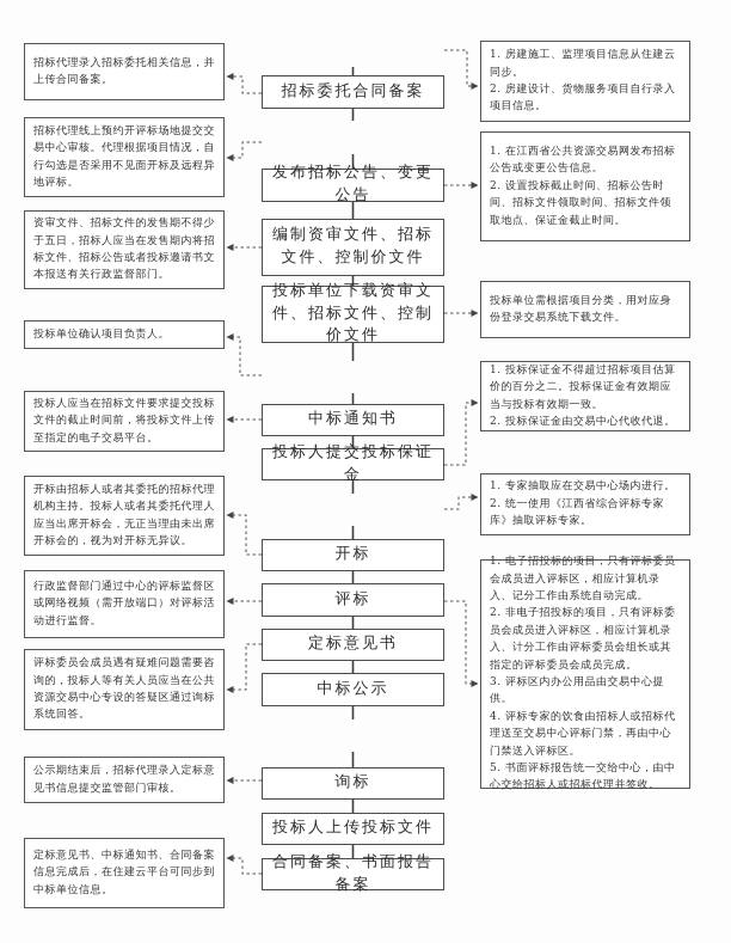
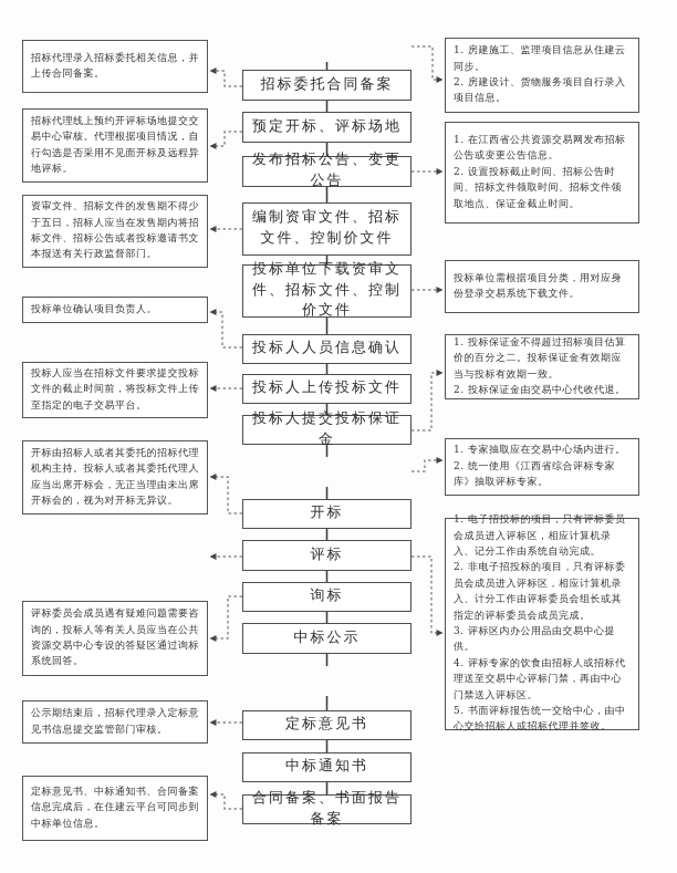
  招标委托合同备案
+ 预定开标、评标场地
  发布招标公告、变更公告
  编制资审文件、招标文件、控制价文件
  投标单位下载资审文件、招标文件、控制价文件
+ 投标人人员信息确认
- 中标通知书
+ 投标人上传投标文件
  投标人提交投标保证金
  开标
  评标
- 定标意见书
+ 询标
  中标公示
- 询标
+ 定标意见书
- 投标人上传投标文件
+ 中标通知书
  合同备案、书面报告备案
  招标代理录入招标委托相关信息，并上传合同备案。
  招标代理线上预约开评标场地提交交易中心审核。代理根据项目情况，自行勾选是否采用不见面开标及远程异地评标。
  资审文件、招标文件的发售期不得少于五日，招标人应当在发售期内将招标文件、招标公告或者投标邀请书文本报送有关行政监督部门。
  投标单位确认项目负责人。
  投标人应当在招标文件要求提交投标文件的截止时间前，将投标文件上传至指定的电子交易平台。
  开标由招标人或者其委托的招标代理机构主持。投标人或者其委托代理人应当出席开标会，无正当理由未出席开标会的，视为对开标无异议。
- 行政监督部门通过中心的评标监督区或网络视频（需开放端口）对评标活动进行监督。
  评标委员会成员遇有疑难问题需要咨询的，投标人等有关人员应当在公共资源交易中心专设的答疑区通过询标系统回答。
  公示期结束后，招标代理录入定标意见书信息提交监管部门审核。
  定标意见书、中标通知书、合同备案信息完成后，在住建云平台可同步到中标单位信息。
  1. 房建施工、监理项目信息从住建云同步。
  2. 房建设计、货物服务项目自行录入项目信息。
  1. 在江西省公共资源交易网发布招标公告或变更公告信息。
  2. 设置投标截止时间、招标公告时间、招标文件领取时间、招标文件领取地点、保证金截止时间。
  投标单位需根据项目分类，用对应身份登录交易系统下载文件。
  1. 投标保证金不得超过招标项目估算价的百分之二。投标保证金有效期应当与投标有效期一致。
  2. 投标保证金由交易中心代收代退。
  1. 专家抽取应在交易中心场内进行。
  2. 统一使用《江西省综合评标专家库》抽取评标专家。
  1. 电子招投标的项目，只有评标委员会成员进入评标区，相应计算机录入、记分工作由系统自动完成。
  2. 非电子招投标的项目，只有评标委员会成员进入评标区，相应计算机录入、计分工作由评标委员会组长或其指定的评标委员会成员完成。
  3. 评标区内办公用品由交易中心提供。
  4. 评标专家的饮食由招标人或招标代理送至交易中心评标门禁，再由中心门禁送入评标区。
  5. 书面评标报告统一交给中心，由中心交给招标人或招标代理并签收。
